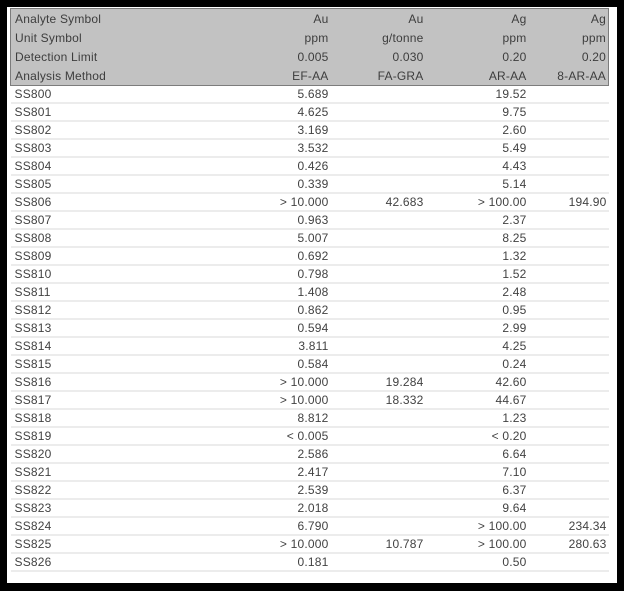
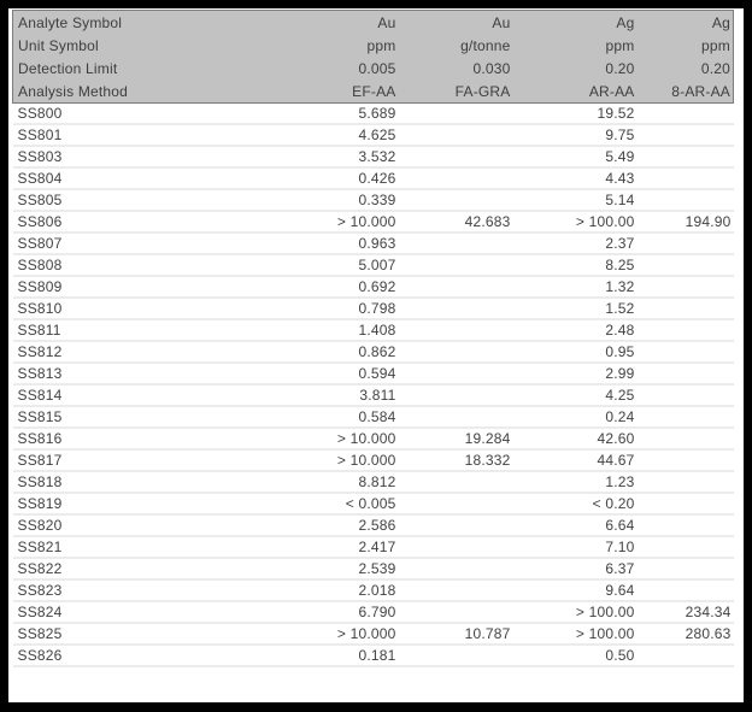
  Analyte Symbol	Au	Au	Ag	Ag
  Unit Symbol	ppm	g/tonne	ppm	ppm
  Detection Limit	0.005	0.030	0.20	0.20
  Analysis Method	EF-AA	FA-GRA	AR-AA	8-AR-AA
  SS800	5.689		19.52
  SS801	4.625		9.75
- SS802	3.169		2.60
  SS803	3.532		5.49
  SS804	0.426		4.43
  SS805	0.339		5.14
  SS806	> 10.000	42.683	> 100.00	194.90
  SS807	0.963		2.37
  SS808	5.007		8.25
  SS809	0.692		1.32
  SS810	0.798		1.52
  SS811	1.408		2.48
  SS812	0.862		0.95
  SS813	0.594		2.99
  SS814	3.811		4.25
  SS815	0.584		0.24
  SS816	> 10.000	19.284	42.60
  SS817	> 10.000	18.332	44.67
  SS818	8.812		1.23
  SS819	< 0.005		< 0.20
  SS820	2.586		6.64
  SS821	2.417		7.10
  SS822	2.539		6.37
  SS823	2.018		9.64
  SS824	6.790		> 100.00	234.34
  SS825	> 10.000	10.787	> 100.00	280.63
  SS826	0.181		0.50
